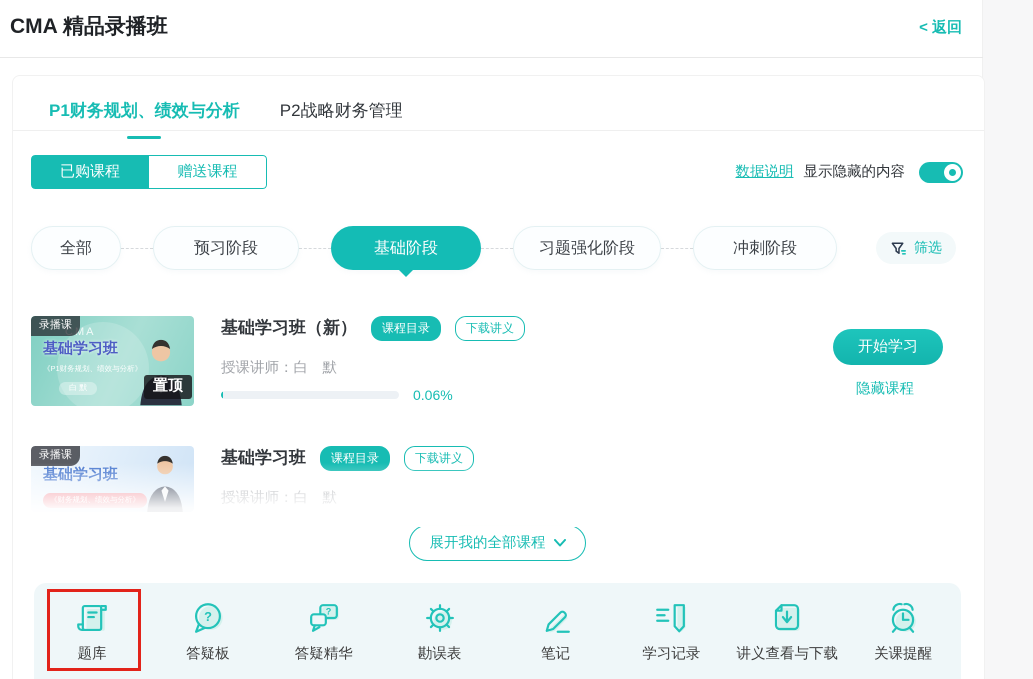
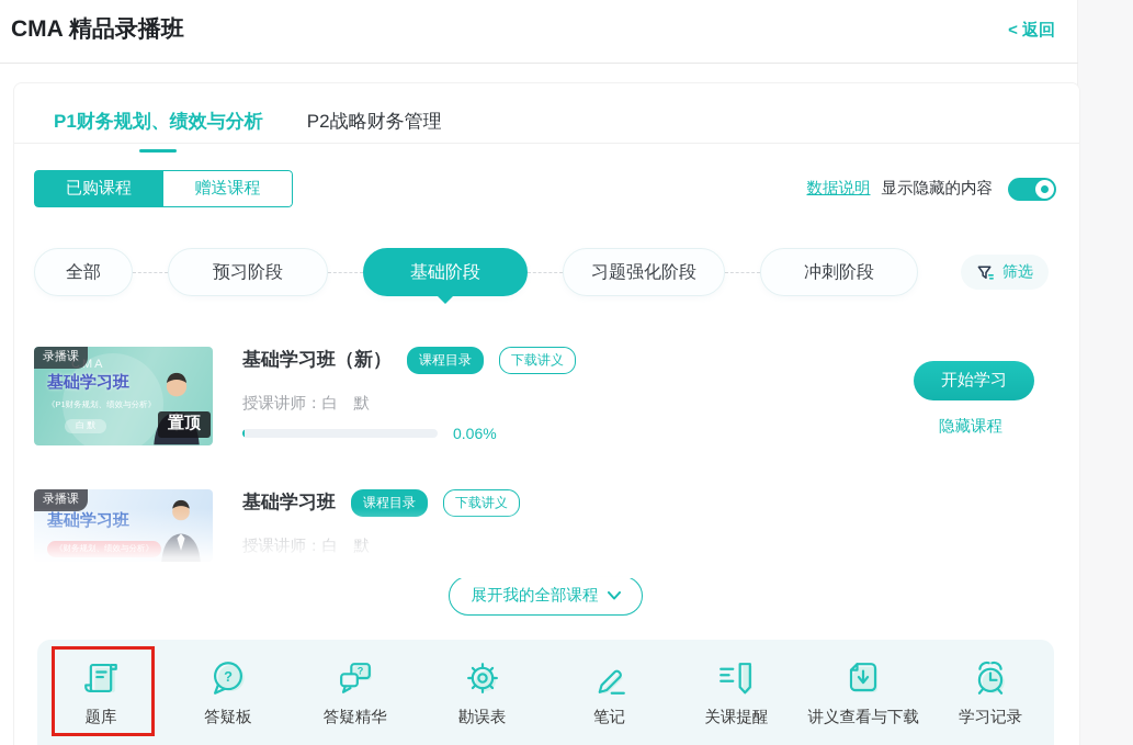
  CMA 精品录播班
  < 返回
  P1财务规划、绩效与分析
  P2战略财务管理
  已购课程
  赠送课程
  数据说明
  显示隐藏的内容
  全部
  预习阶段
  基础阶段
  习题强化阶段
  冲刺阶段
  筛选
  录播课
  CMA
  基础学习班
  《P1财务规划、绩效与分析》
  白 默
  置顶
  基础学习班（新）
  课程目录
  下载讲义
  授课讲师：白 默
  0.06%
  开始学习
  隐藏课程
  录播课
  基础学习班
  课程目录
  下载讲义
  展开我的全部课程
  题库
  ?
  答疑板
  ?
  答疑精华
  勘误表
  笔记
- 学习记录
+ 关课提醒
  讲义查看与下载
- 关课提醒
+ 学习记录
